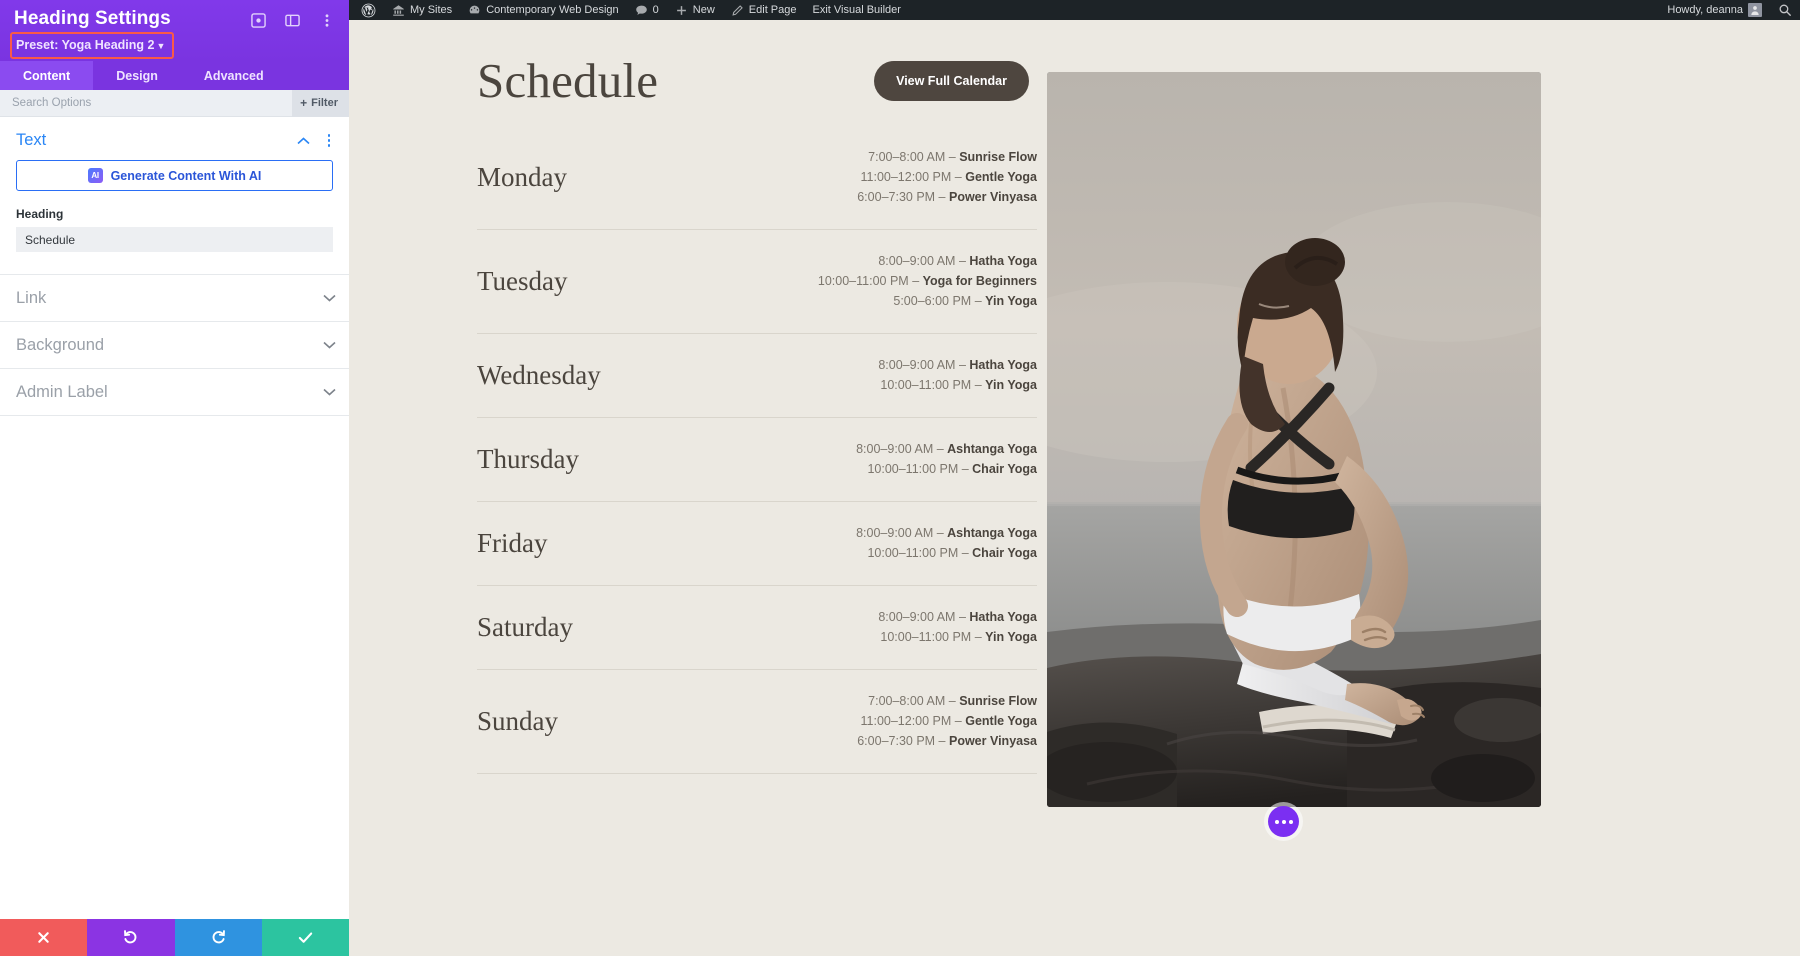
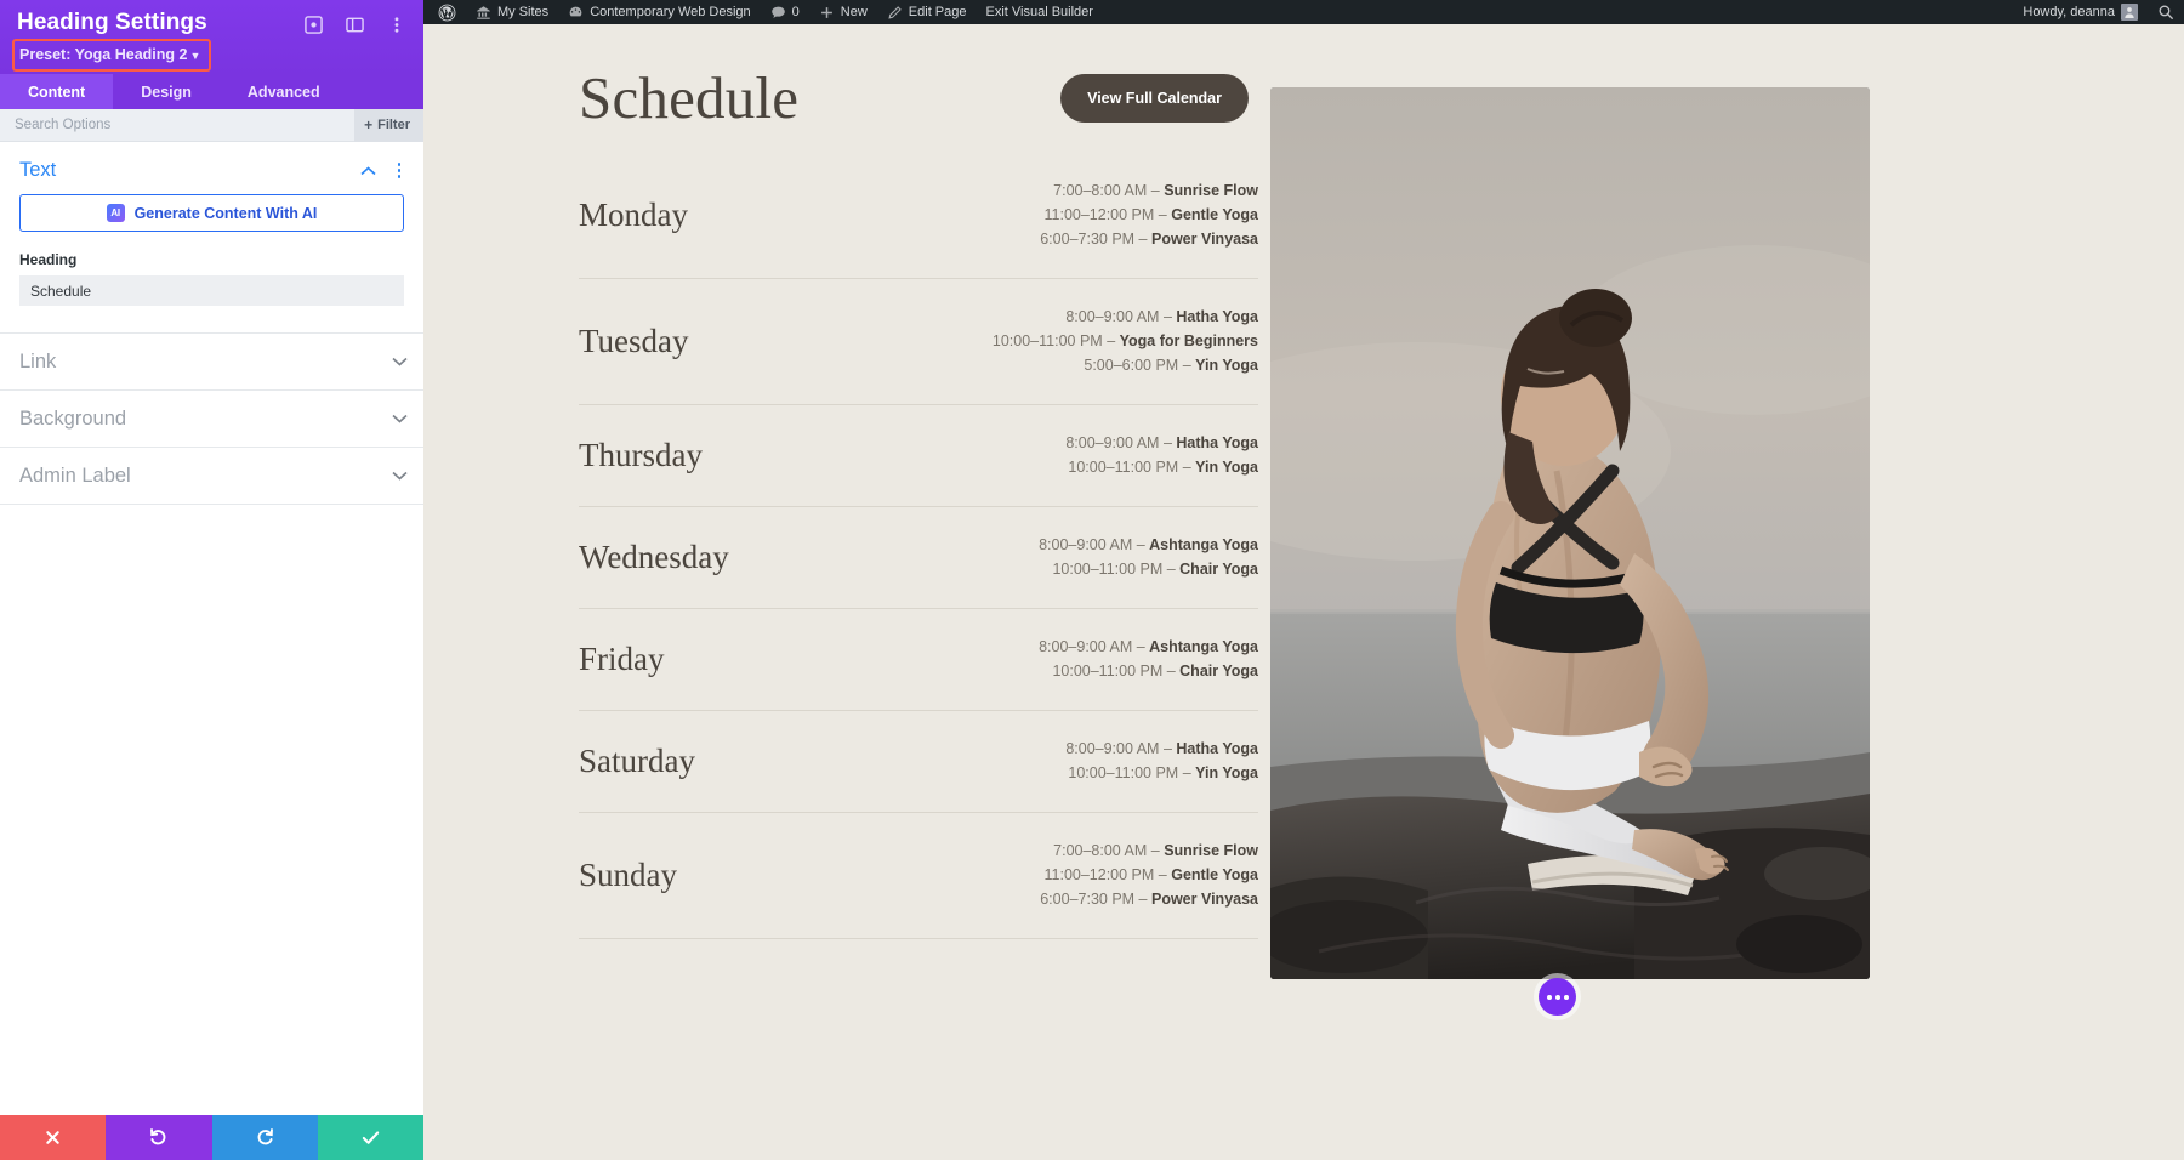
  Heading Settings
  Preset: Yoga Heading 2 ▼
  Content
  Design
  Advanced
  Search Options
  +
  Filter
  Text
  AI
  Generate Content With AI
  Heading
  Schedule
  Link
  Background
  Admin Label
  My Sites
  Contemporary Web Design
  0
  New
  Edit Page
  Exit Visual Builder
  Howdy, deanna
  Schedule
  View Full Calendar
  Monday
  7:00–8:00 AM – Sunrise Flow
  11:00–12:00 PM – Gentle Yoga
  6:00–7:30 PM – Power Vinyasa
  Tuesday
  8:00–9:00 AM – Hatha Yoga
  10:00–11:00 PM – Yoga for Beginners
  5:00–6:00 PM – Yin Yoga
- Wednesday
+ Thursday
  8:00–9:00 AM – Hatha Yoga
  10:00–11:00 PM – Yin Yoga
- Thursday
+ Wednesday
  8:00–9:00 AM – Ashtanga Yoga
  10:00–11:00 PM – Chair Yoga
  Friday
  8:00–9:00 AM – Ashtanga Yoga
  10:00–11:00 PM – Chair Yoga
  Saturday
  8:00–9:00 AM – Hatha Yoga
  10:00–11:00 PM – Yin Yoga
  Sunday
  7:00–8:00 AM – Sunrise Flow
  11:00–12:00 PM – Gentle Yoga
  6:00–7:30 PM – Power Vinyasa
